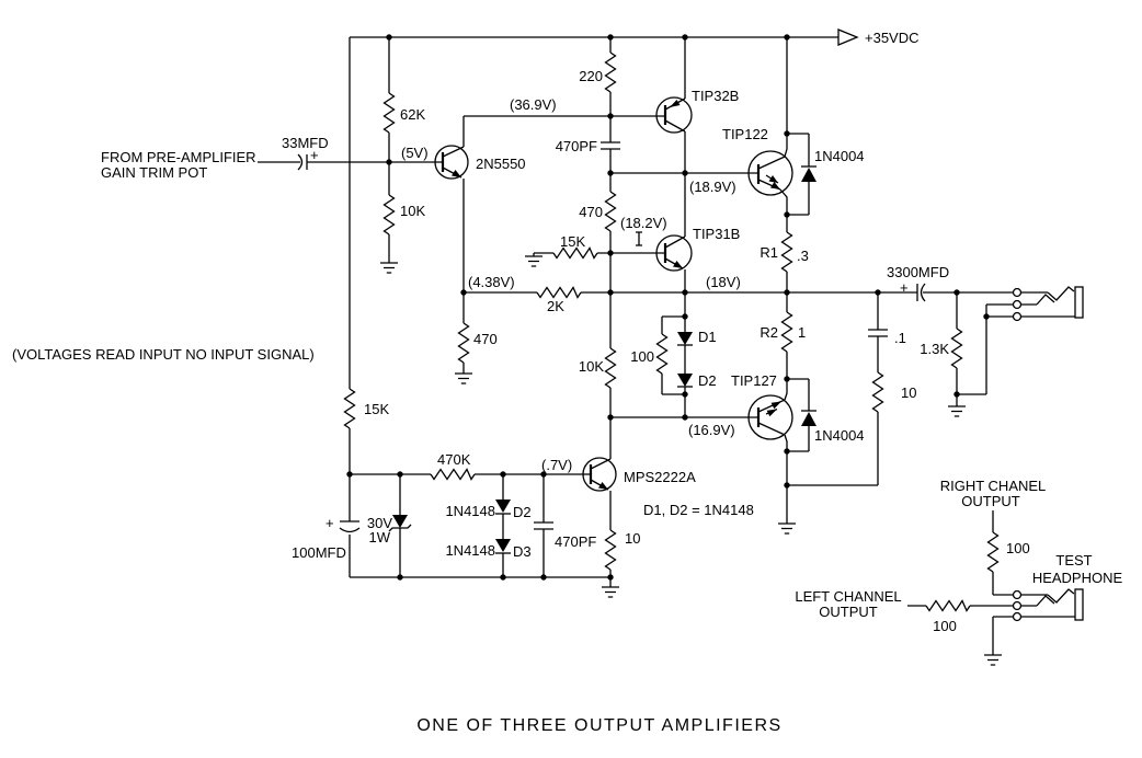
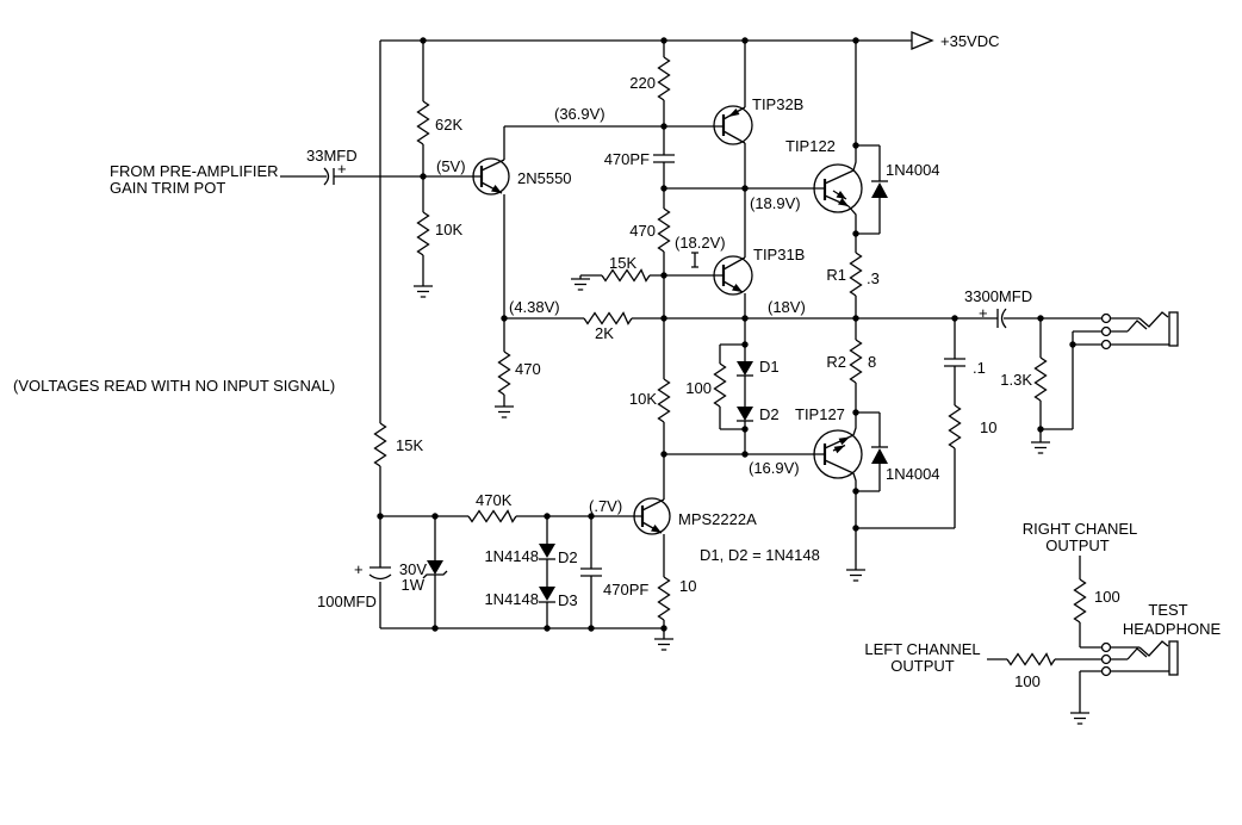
  FROM PRE-AMPLIFIER
  GAIN TRIM POT
- (VOLTAGES READ INPUT NO INPUT SIGNAL)
+ (VOLTAGES READ WITH NO INPUT SIGNAL)
  D1, D2 = 1N4148
- ONE OF THREE OUTPUT AMPLIFIERS
  +35VDC
  (5V)
  (36.9V)
  (18.9V)
  (18.2V)
  (4.38V)
  (18V)
  (16.9V)
  (.7V)
  33MFD
  62K
  10K
  2N5550
  220
  470PF
  TIP32B
  TIP122
  1N4004
  470
  15K
  TIP31B
  R1
  .3
  2K
  470
  10K
  100
  D1
  D2
  TIP127
  R2
- 1
+ 8
  1N4004
  3300MFD
  .1
  10
  1.3K
  15K
  470K
  30V
  1W
  100MFD
  1N4148
  D2
  1N4148
  D3
  MPS2222A
  470PF
  10
  RIGHT CHANEL
  OUTPUT
  100
  TEST
  HEADPHONE
  LEFT CHANNEL
  OUTPUT
  100
  +
  +
  +
